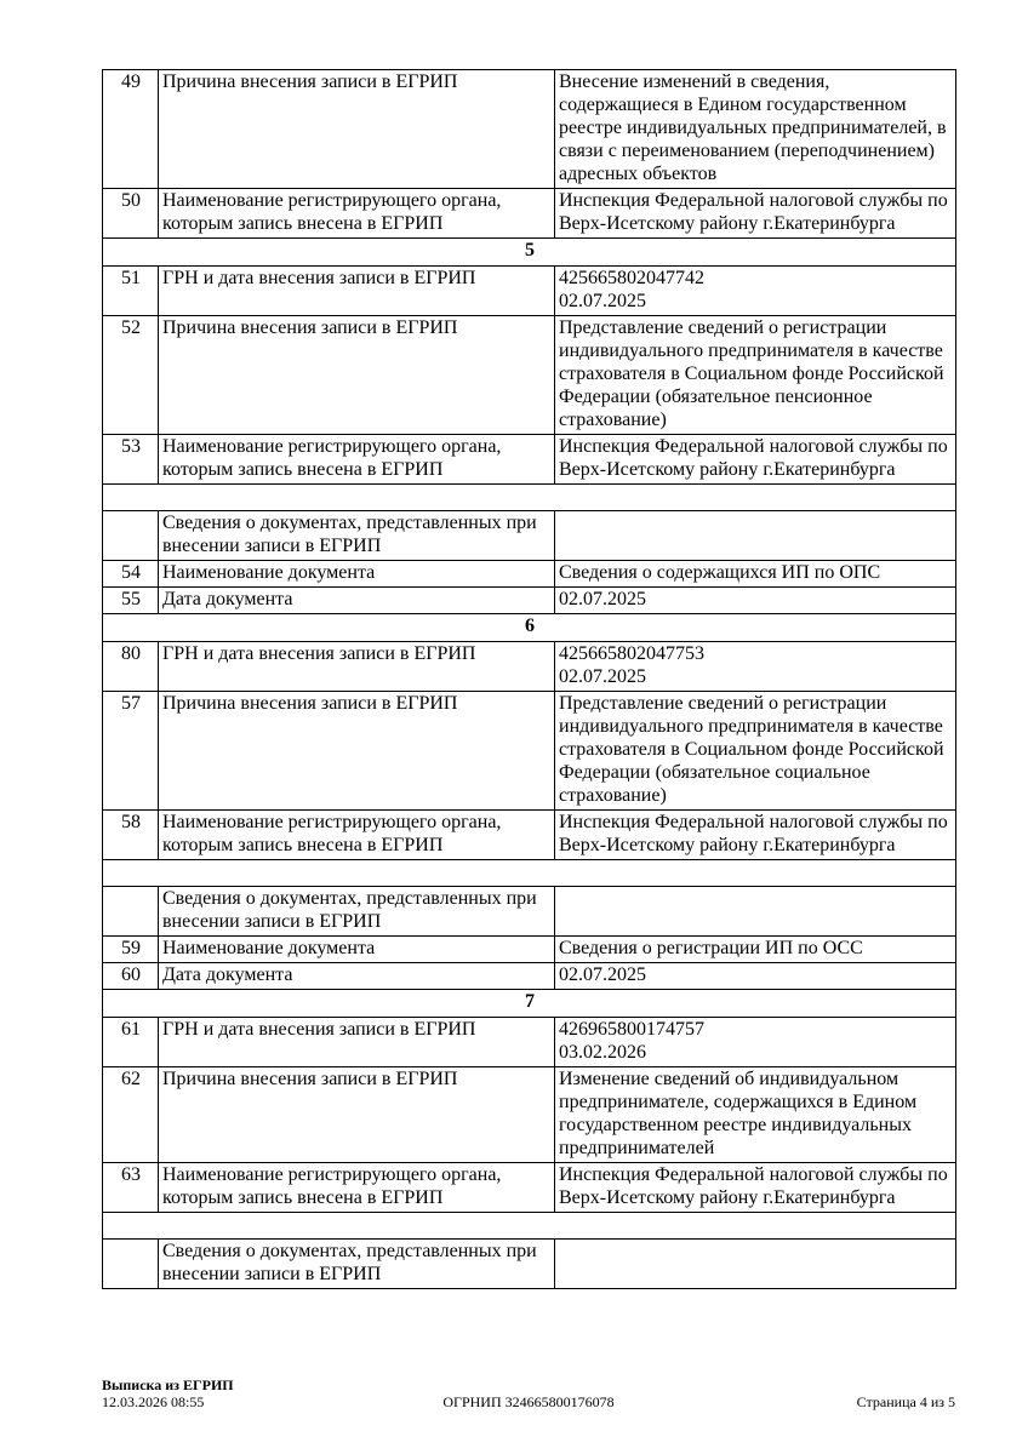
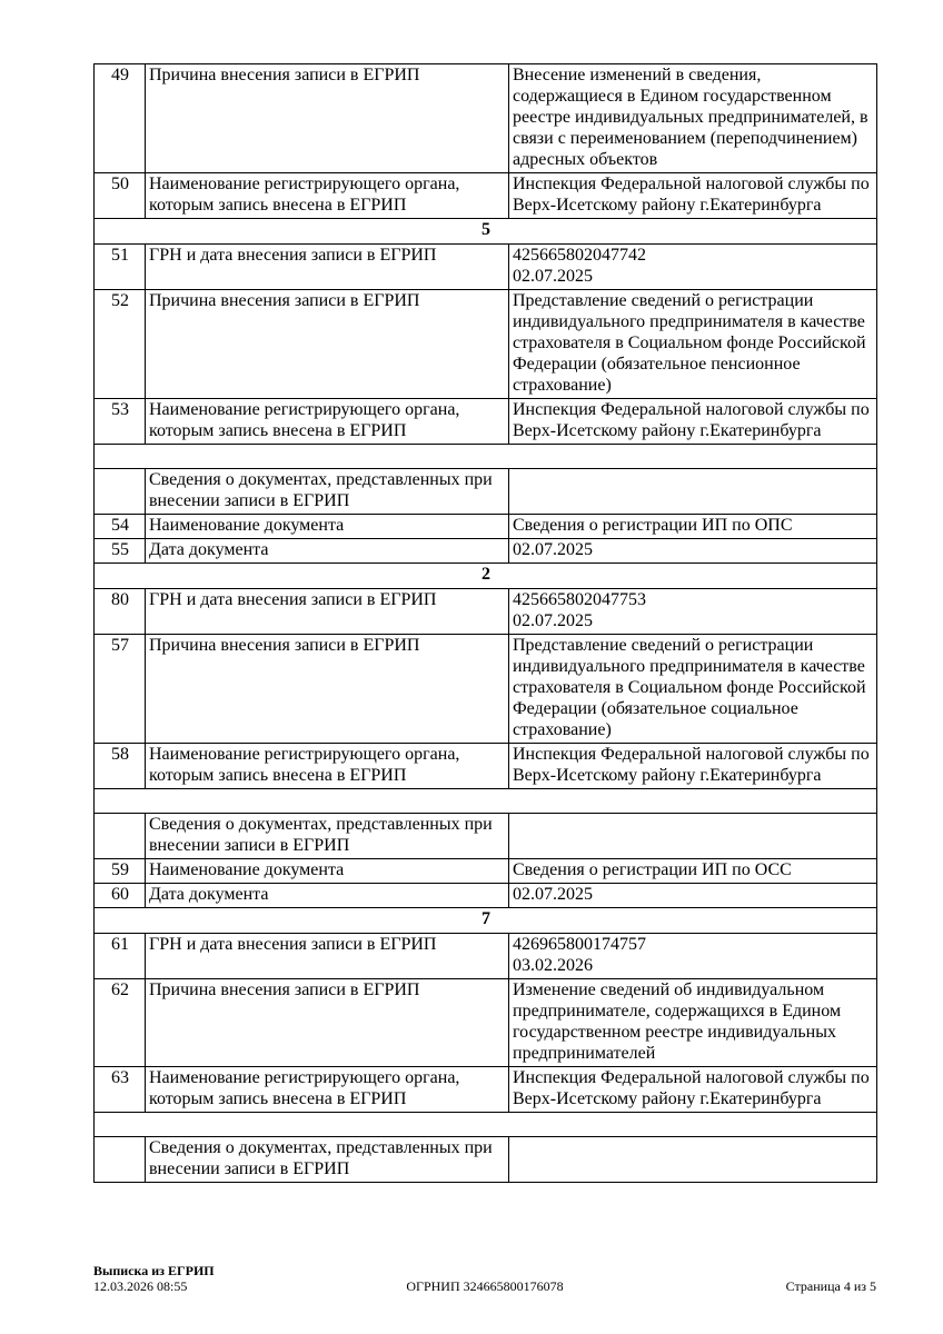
  49	Причина внесения записи в ЕГРИП	Внесение изменений в сведения, содержащиеся в Едином государственном реестре индивидуальных предпринимателей, в связи с переименованием (переподчинением) адресных объектов
  50	Наименование регистрирующего органа, которым запись внесена в ЕГРИП	Инспекция Федеральной налоговой службы по Верх-Исетскому району г.Екатеринбурга
  5
  51	ГРН и дата внесения записи в ЕГРИП	425665802047742 02.07.2025
  52	Причина внесения записи в ЕГРИП	Представление сведений о регистрации индивидуального предпринимателя в качестве страхователя в Социальном фонде Российской Федерации (обязательное пенсионное страхование)
  53	Наименование регистрирующего органа, которым запись внесена в ЕГРИП	Инспекция Федеральной налоговой службы по Верх-Исетскому району г.Екатеринбурга
  	Сведения о документах, представленных при внесении записи в ЕГРИП
- 54	Наименование документа	Сведения о содержащихся ИП по ОПС
+ 54	Наименование документа	Сведения о регистрации ИП по ОПС
  55	Дата документа	02.07.2025
- 6
+ 2
  80	ГРН и дата внесения записи в ЕГРИП	425665802047753 02.07.2025
  57	Причина внесения записи в ЕГРИП	Представление сведений о регистрации индивидуального предпринимателя в качестве страхователя в Социальном фонде Российской Федерации (обязательное социальное страхование)
  58	Наименование регистрирующего органа, которым запись внесена в ЕГРИП	Инспекция Федеральной налоговой службы по Верх-Исетскому району г.Екатеринбурга
  	Сведения о документах, представленных при внесении записи в ЕГРИП
  59	Наименование документа	Сведения о регистрации ИП по ОСС
  60	Дата документа	02.07.2025
  7
  61	ГРН и дата внесения записи в ЕГРИП	426965800174757 03.02.2026
  62	Причина внесения записи в ЕГРИП	Изменение сведений об индивидуальном предпринимателе, содержащихся в Едином государственном реестре индивидуальных предпринимателей
  63	Наименование регистрирующего органа, которым запись внесена в ЕГРИП	Инспекция Федеральной налоговой службы по Верх-Исетскому району г.Екатеринбурга
  	Сведения о документах, представленных при внесении записи в ЕГРИП
  Выписка из ЕГРИП
  12.03.2026 08:55
  ОГРНИП 324665800176078
  Страница 4 из 5
